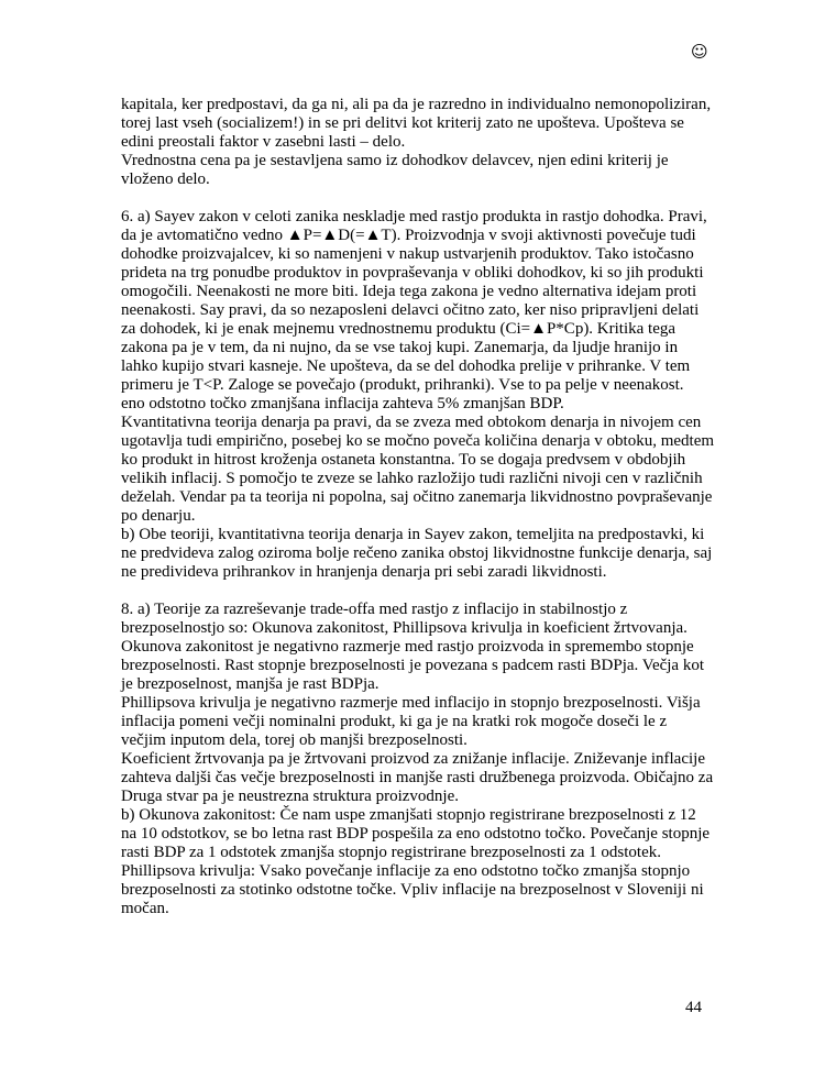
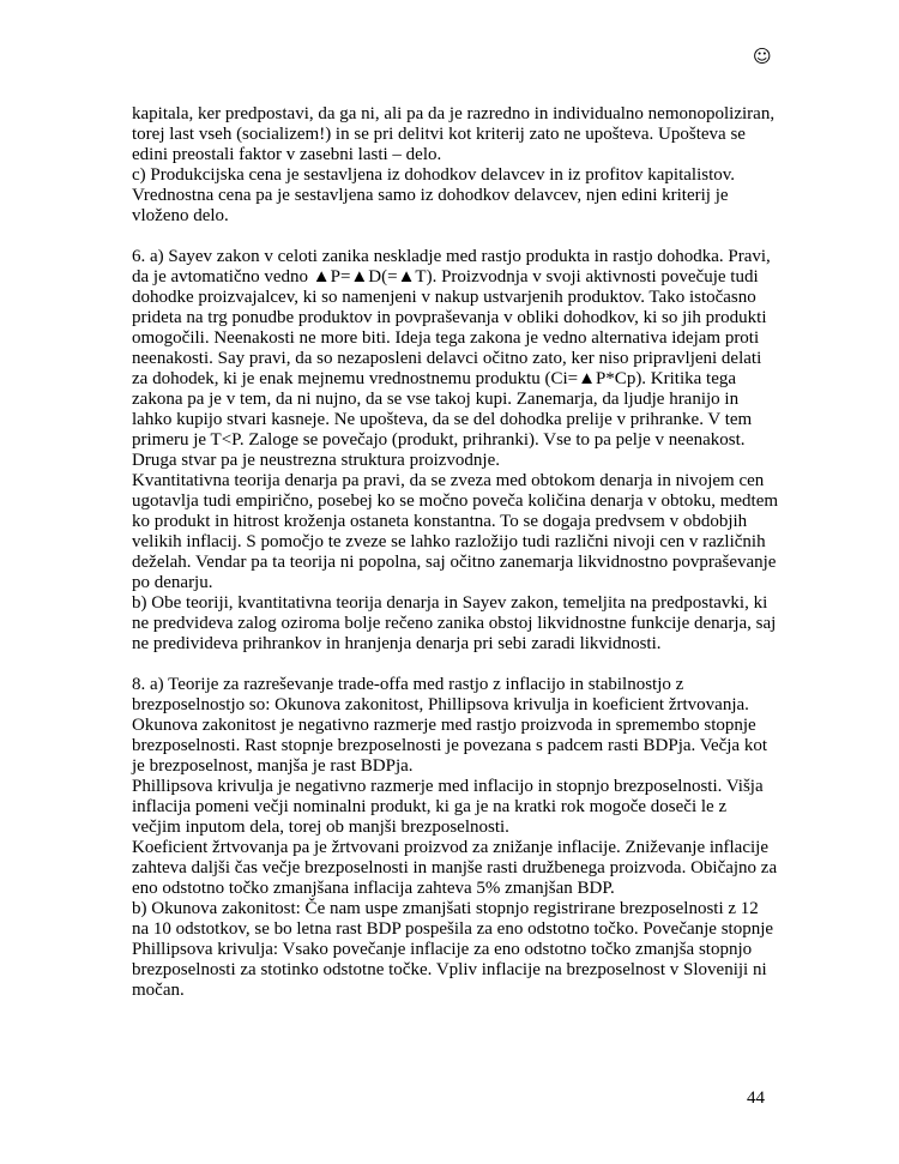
  ☺
  kapitala, ker predpostavi, da ga ni, ali pa da je razredno in individualno nemonopoliziran,
  torej last vseh (socializem!) in se pri delitvi kot kriterij zato ne upošteva. Upošteva se
  edini preostali faktor v zasebni lasti – delo.
+ c) Produkcijska cena je sestavljena iz dohodkov delavcev in iz profitov kapitalistov.
  Vrednostna cena pa je sestavljena samo iz dohodkov delavcev, njen edini kriterij je
  vloženo delo.
  6. a) Sayev zakon v celoti zanika neskladje med rastjo produkta in rastjo dohodka. Pravi,
  da je avtomatično vedno ▲P=▲D(=▲T). Proizvodnja v svoji aktivnosti povečuje tudi
  dohodke proizvajalcev, ki so namenjeni v nakup ustvarjenih produktov. Tako istočasno
  prideta na trg ponudbe produktov in povpraševanja v obliki dohodkov, ki so jih produkti
  omogočili. Neenakosti ne more biti. Ideja tega zakona je vedno alternativa idejam proti
  neenakosti. Say pravi, da so nezaposleni delavci očitno zato, ker niso pripravljeni delati
  za dohodek, ki je enak mejnemu vrednostnemu produktu (Ci=▲P*Cp). Kritika tega
  zakona pa je v tem, da ni nujno, da se vse takoj kupi. Zanemarja, da ljudje hranijo in
  lahko kupijo stvari kasneje. Ne upošteva, da se del dohodka prelije v prihranke. V tem
  primeru je T<P. Zaloge se povečajo (produkt, prihranki). Vse to pa pelje v neenakost.
- eno odstotno točko zmanjšana inflacija zahteva 5% zmanjšan BDP.
+ Druga stvar pa je neustrezna struktura proizvodnje.
  Kvantitativna teorija denarja pa pravi, da se zveza med obtokom denarja in nivojem cen
  ugotavlja tudi empirično, posebej ko se močno poveča količina denarja v obtoku, medtem
  ko produkt in hitrost kroženja ostaneta konstantna. To se dogaja predvsem v obdobjih
  velikih inflacij. S pomočjo te zveze se lahko razložijo tudi različni nivoji cen v različnih
  deželah. Vendar pa ta teorija ni popolna, saj očitno zanemarja likvidnostno povpraševanje
  po denarju.
  b) Obe teoriji, kvantitativna teorija denarja in Sayev zakon, temeljita na predpostavki, ki
  ne predvideva zalog oziroma bolje rečeno zanika obstoj likvidnostne funkcije denarja, saj
  ne predivideva prihrankov in hranjenja denarja pri sebi zaradi likvidnosti.
  8. a) Teorije za razreševanje trade-offa med rastjo z inflacijo in stabilnostjo z
  brezposelnostjo so: Okunova zakonitost, Phillipsova krivulja in koeficient žrtvovanja.
  Okunova zakonitost je negativno razmerje med rastjo proizvoda in spremembo stopnje
  brezposelnosti. Rast stopnje brezposelnosti je povezana s padcem rasti BDPja. Večja kot
  je brezposelnost, manjša je rast BDPja.
  Phillipsova krivulja je negativno razmerje med inflacijo in stopnjo brezposelnosti. Višja
  inflacija pomeni večji nominalni produkt, ki ga je na kratki rok mogoče doseči le z
  večjim inputom dela, torej ob manjši brezposelnosti.
  Koeficient žrtvovanja pa je žrtvovani proizvod za znižanje inflacije. Zniževanje inflacije
  zahteva daljši čas večje brezposelnosti in manjše rasti družbenega proizvoda. Običajno za
- Druga stvar pa je neustrezna struktura proizvodnje.
+ eno odstotno točko zmanjšana inflacija zahteva 5% zmanjšan BDP.
  b) Okunova zakonitost: Če nam uspe zmanjšati stopnjo registrirane brezposelnosti z 12
  na 10 odstotkov, se bo letna rast BDP pospešila za eno odstotno točko. Povečanje stopnje
- rasti BDP za 1 odstotek zmanjša stopnjo registrirane brezposelnosti za 1 odstotek.
  Phillipsova krivulja: Vsako povečanje inflacije za eno odstotno točko zmanjša stopnjo
  brezposelnosti za stotinko odstotne točke. Vpliv inflacije na brezposelnost v Sloveniji ni
  močan.
  44
